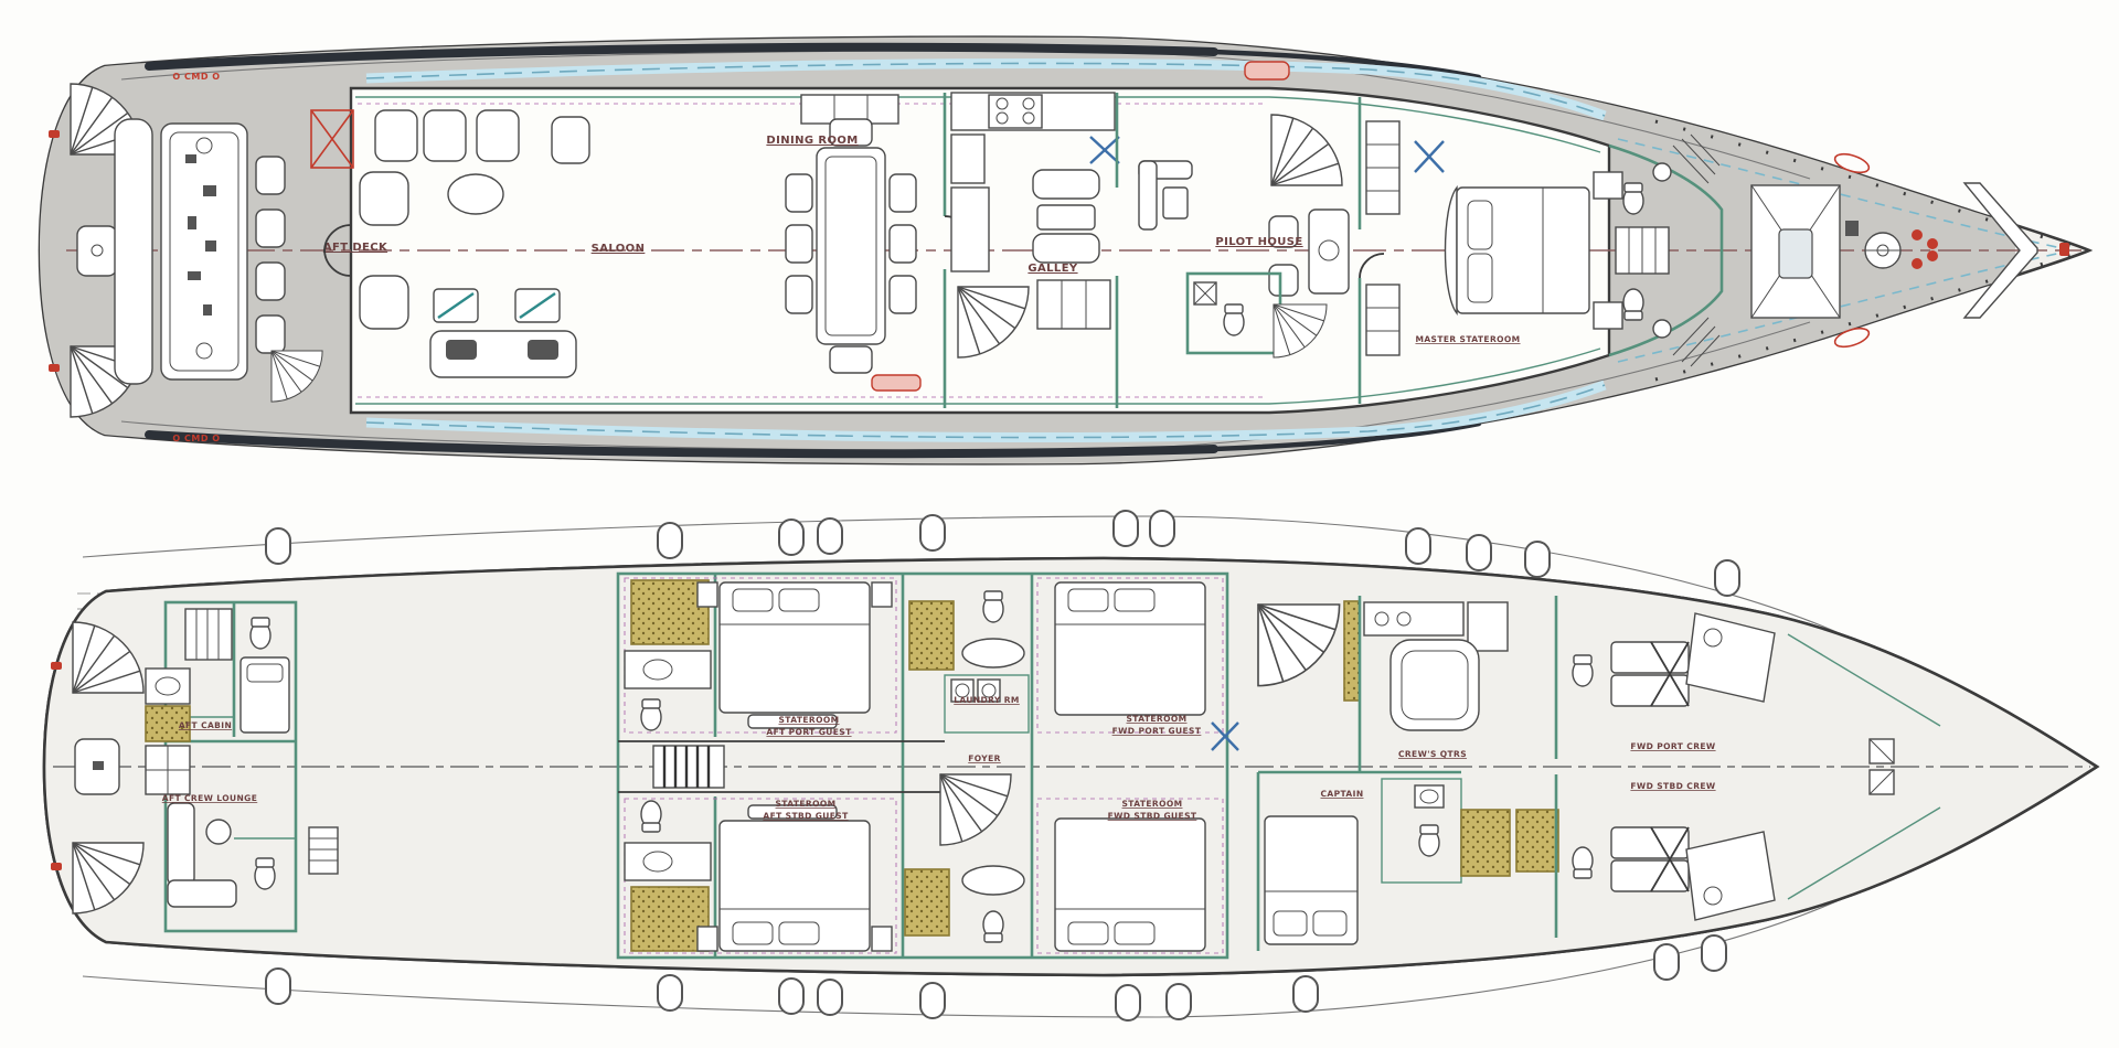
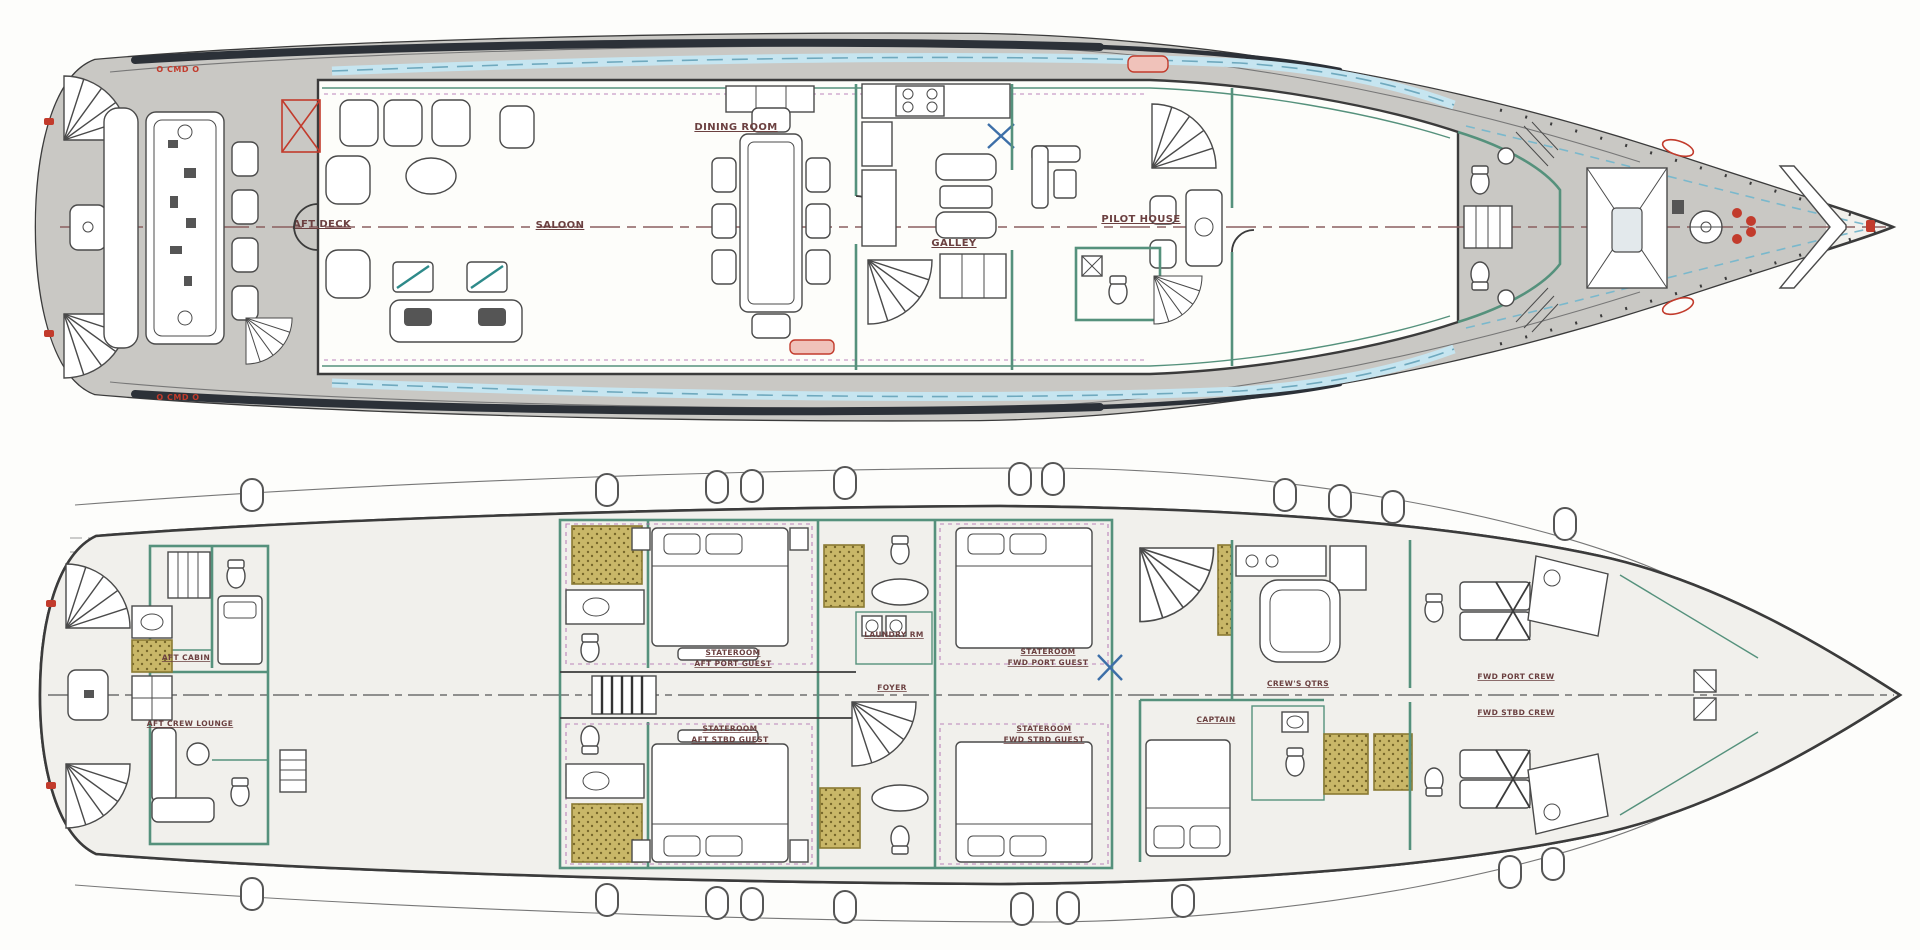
  AFT DECK
  O CMD O
  O CMD O
  SALOON
  DINING ROOM
  GALLEY
  PILOT HOUSE
- MASTER STATEROOM
  AFT CABIN
  AFT CREW LOUNGE
  STATEROOM
  AFT PORT GUEST
  STATEROOM
  AFT STBD GUEST
  LAUNDRY RM
  FOYER
  STATEROOM
  FWD PORT GUEST
  STATEROOM
  FWD STBD GUEST
  CAPTAIN
  CREW'S QTRS
  FWD PORT CREW
  FWD STBD CREW
